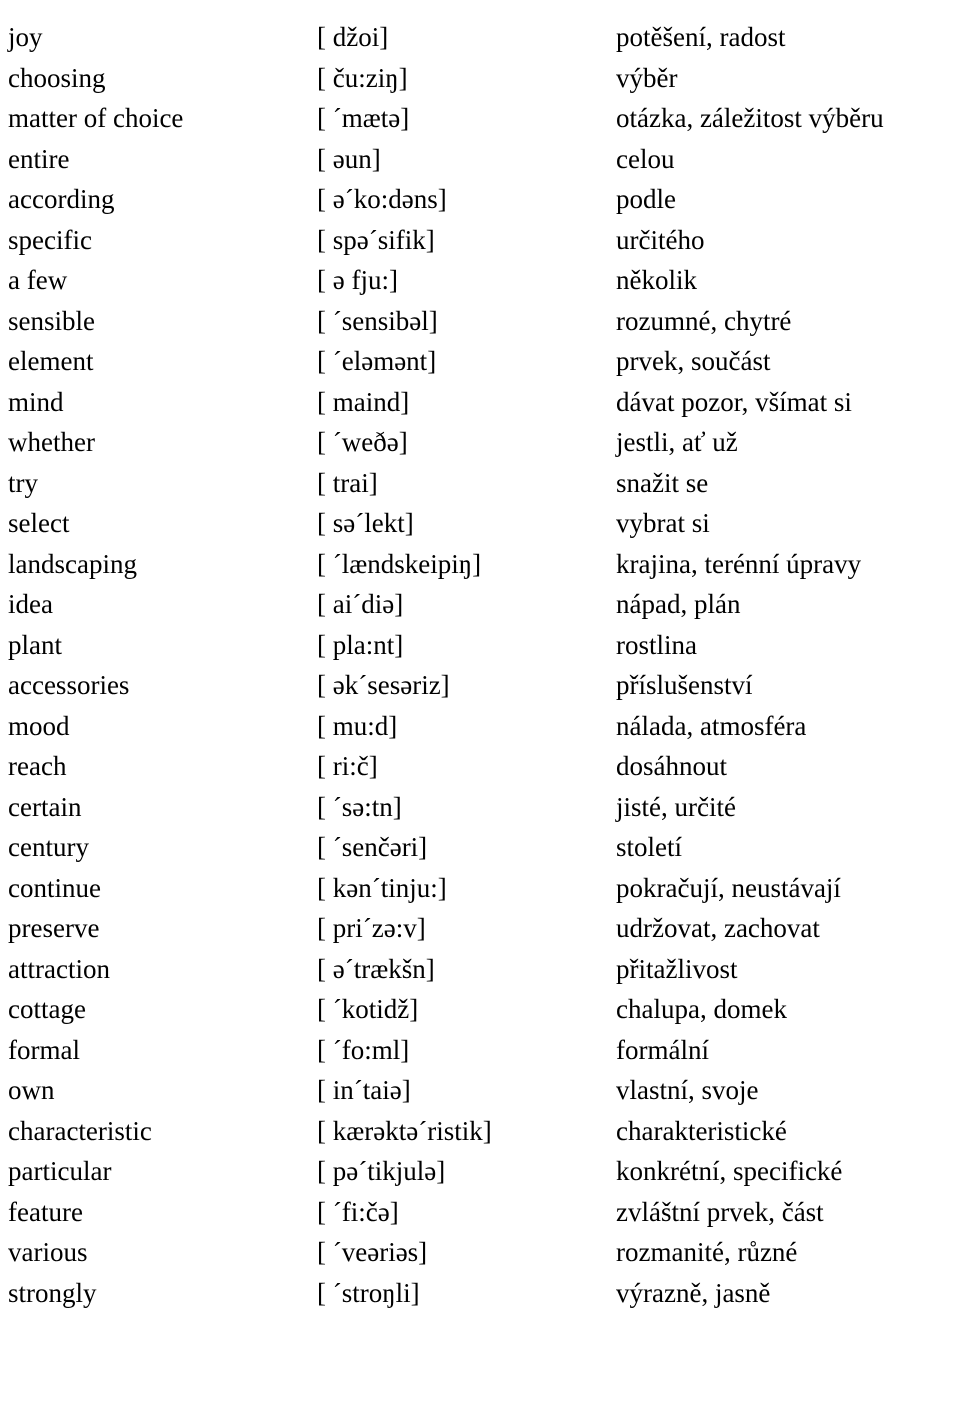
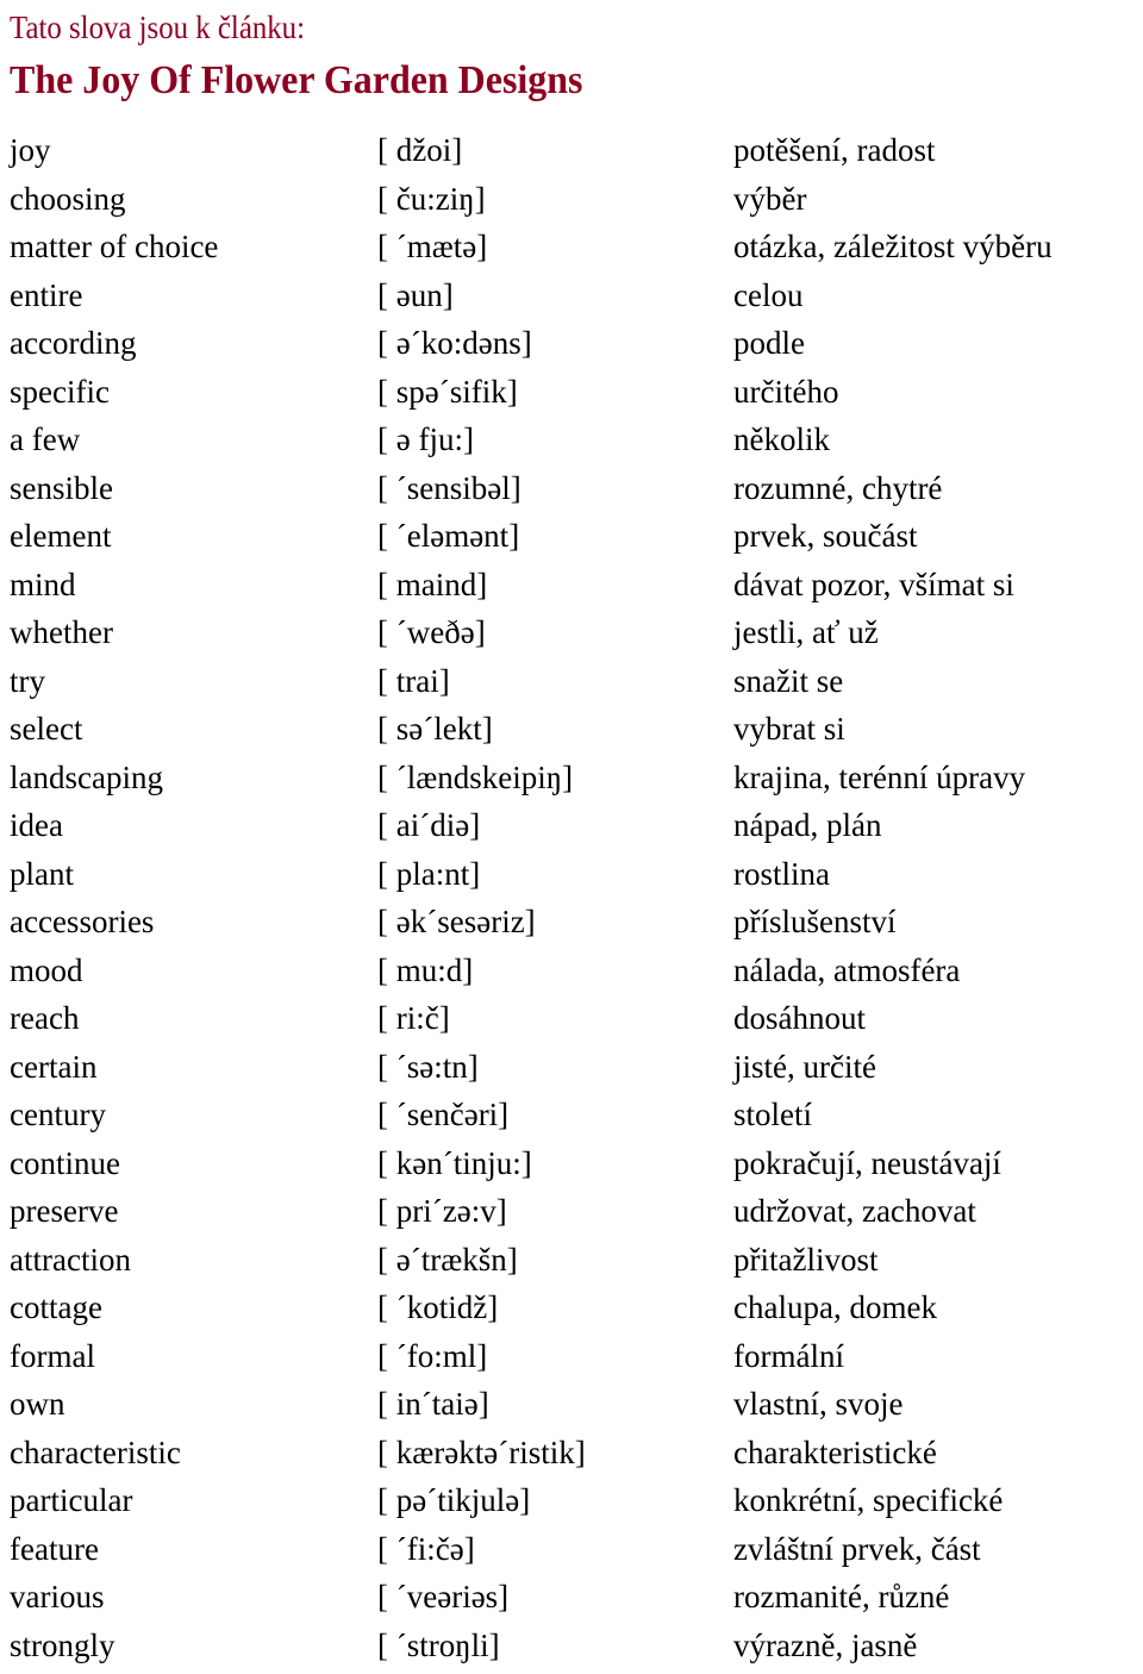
+ Tato slova jsou k článku:
+ The Joy Of Flower Garden Designs
  joy	[ džoi]	potěšení, radost
  choosing	[ ču:ziŋ]	výběr
  matter of choice	[ ´mætə]	otázka, záležitost výběru
  entire	[ əun]	celou
  according	[ ə´ko:dəns]	podle
  specific	[ spə´sifik]	určitého
  a few	[ ə fju:]	několik
  sensible	[ ´sensibəl]	rozumné, chytré
  element	[ ´eləmənt]	prvek, součást
  mind	[ maind]	dávat pozor, všímat si
  whether	[ ´weðə]	jestli, ať už
  try	[ trai]	snažit se
  select	[ sə´lekt]	vybrat si
  landscaping	[ ´lændskeipiŋ]	krajina, terénní úpravy
  idea	[ ai´diə]	nápad, plán
  plant	[ pla:nt]	rostlina
  accessories	[ ək´sesəriz]	příslušenství
  mood	[ mu:d]	nálada, atmosféra
  reach	[ ri:č]	dosáhnout
  certain	[ ´sə:tn]	jisté, určité
  century	[ ´senčəri]	století
  continue	[ kən´tinju:]	pokračují, neustávají
  preserve	[ pri´zə:v]	udržovat, zachovat
  attraction	[ ə´trækšn]	přitažlivost
  cottage	[ ´kotidž]	chalupa, domek
  formal	[ ´fo:ml]	formální
  own	[ in´taiə]	vlastní, svoje
  characteristic	[ kærəktə´ristik]	charakteristické
  particular	[ pə´tikjulə]	konkrétní, specifické
  feature	[ ´fi:čə]	zvláštní prvek, část
  various	[ ´veəriəs]	rozmanité, různé
  strongly	[ ´stroŋli]	výrazně, jasně
